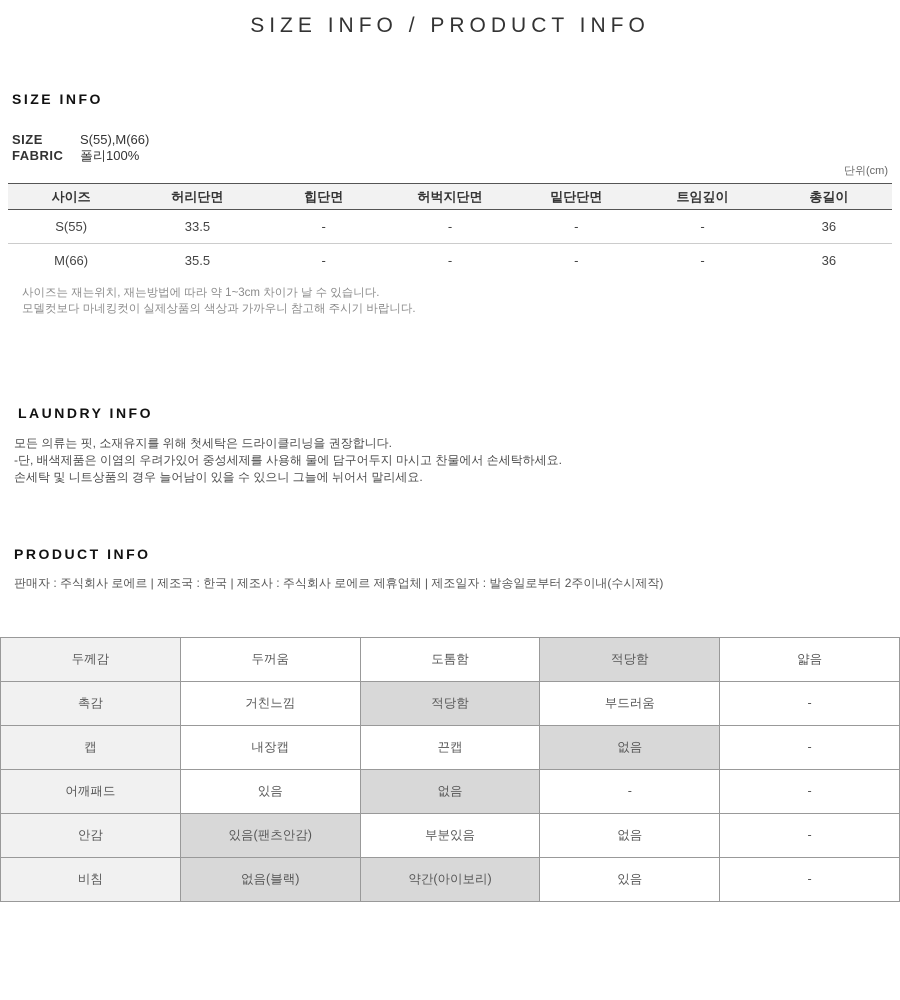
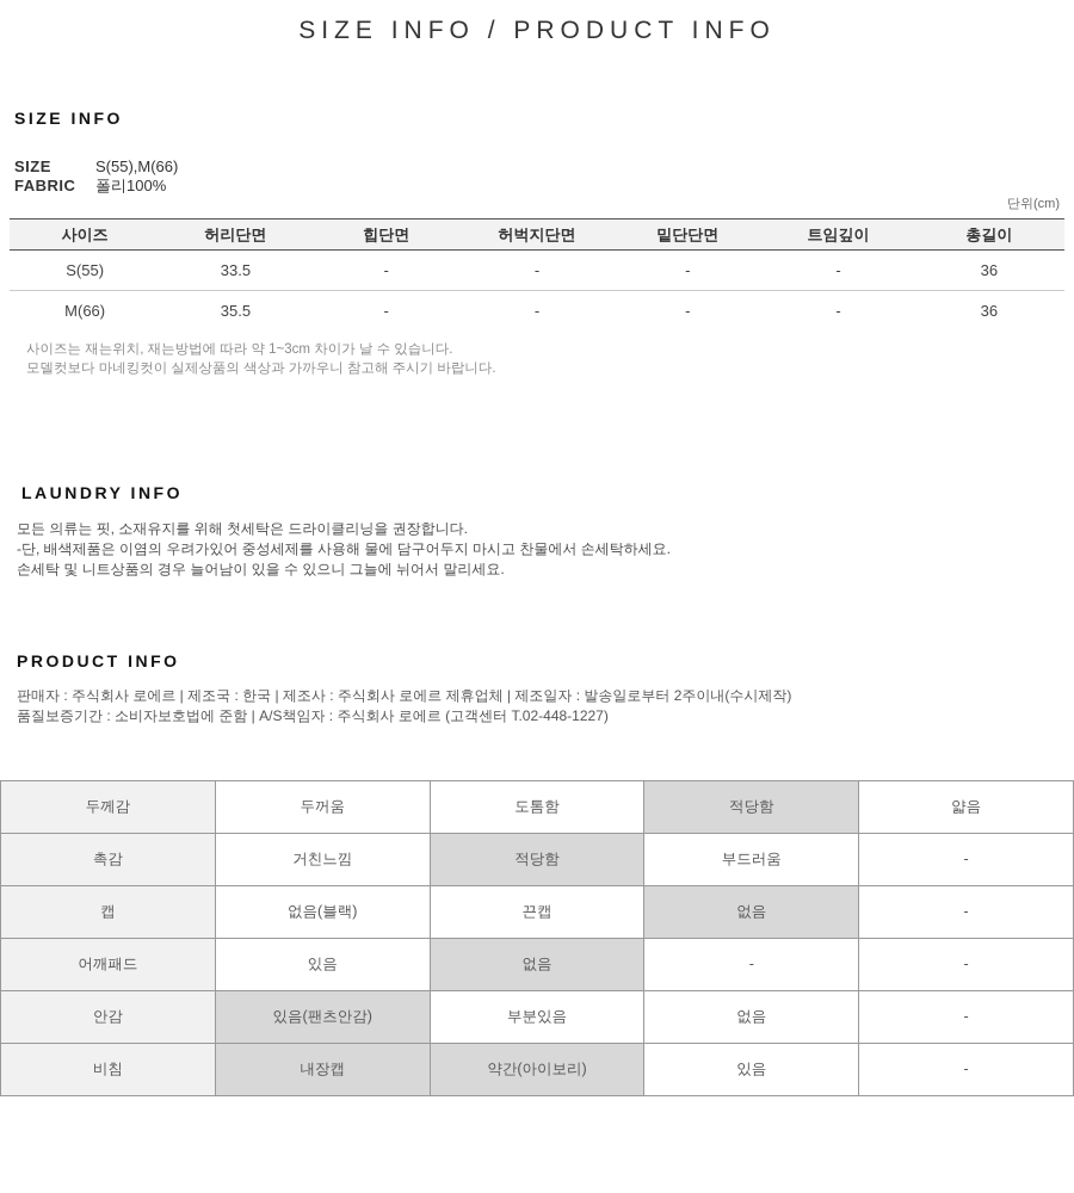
  SIZE INFO / PRODUCT INFO
  SIZE INFO
  SIZE
  S(55),M(66)
  FABRIC
  폴리100%
  단위(cm)
  사이즈	허리단면	힙단면	허벅지단면	밑단단면	트임깊이	총길이
  S(55)	33.5	-	-	-	-	36
  M(66)	35.5	-	-	-	-	36
  사이즈는 재는위치, 재는방법에 따라 약 1~3cm 차이가 날 수 있습니다.
  모델컷보다 마네킹컷이 실제상품의 색상과 가까우니 참고해 주시기 바랍니다.
  LAUNDRY INFO
  모든 의류는 핏, 소재유지를 위해 첫세탁은 드라이클리닝을 권장합니다.
  -단, 배색제품은 이염의 우려가있어 중성세제를 사용해 물에 담구어두지 마시고 찬물에서 손세탁하세요.
  손세탁 및 니트상품의 경우 늘어남이 있을 수 있으니 그늘에 뉘어서 말리세요.
  PRODUCT INFO
  판매자 : 주식회사 로에르 | 제조국 : 한국 | 제조사 : 주식회사 로에르 제휴업체 | 제조일자 : 발송일로부터 2주이내(수시제작)
+ 품질보증기간 : 소비자보호법에 준함 | A/S책임자 : 주식회사 로에르 (고객센터 T.02-448-1227)
  두께감	두꺼움	도톰함	적당함	얇음
  촉감	거친느낌	적당함	부드러움	-
- 캡	내장캡	끈캡	없음	-
+ 캡	없음(블랙)	끈캡	없음	-
  어깨패드	있음	없음	-	-
  안감	있음(팬츠안감)	부분있음	없음	-
- 비침	없음(블랙)	약간(아이보리)	있음	-
+ 비침	내장캡	약간(아이보리)	있음	-
